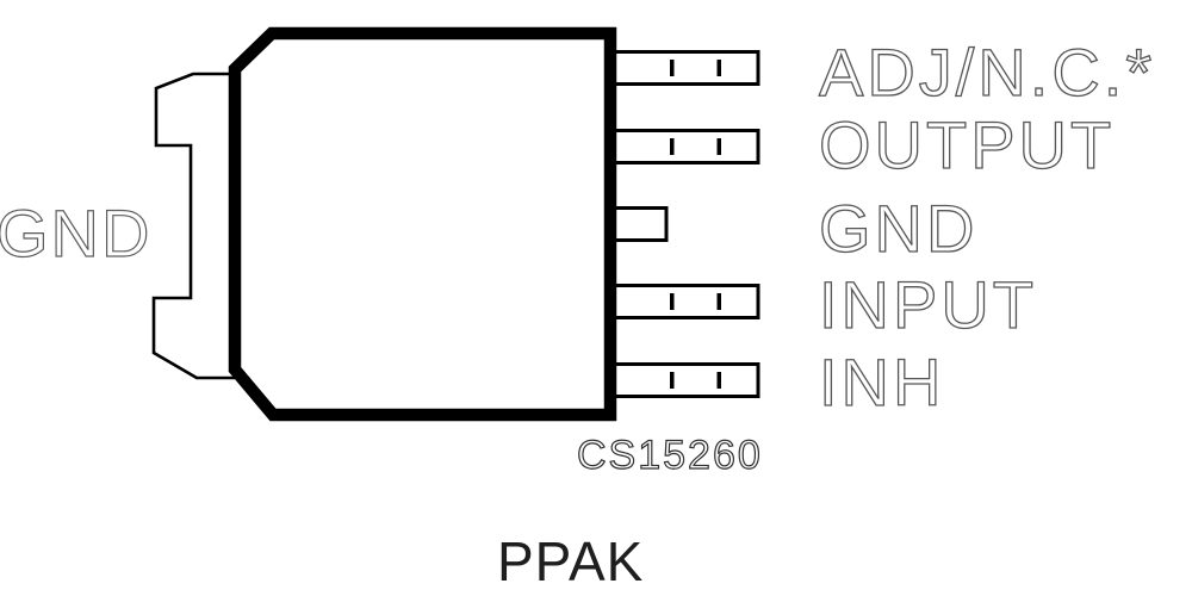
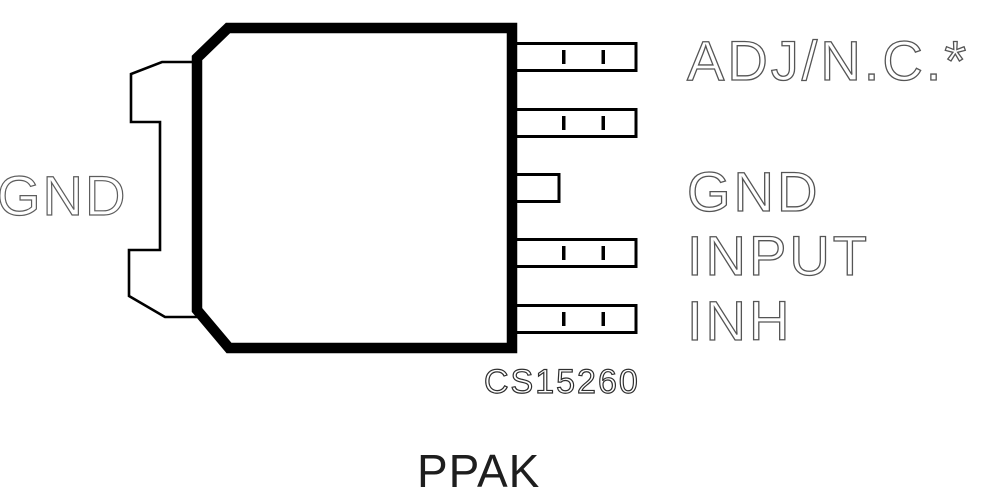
  GND
  ADJ/N.C.*
- OUTPUT
  GND
  INPUT
  INH
  CS15260
  PPAK
